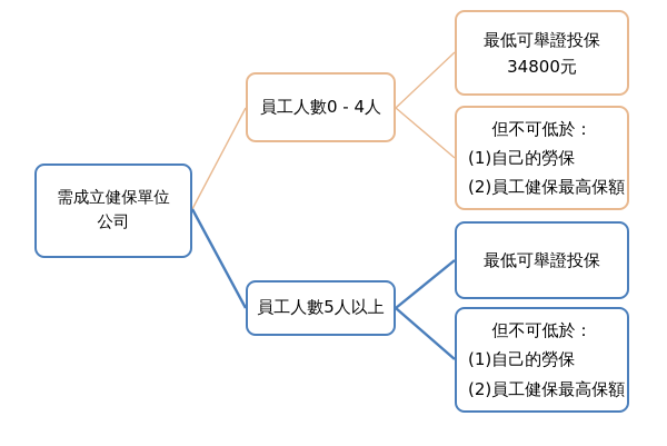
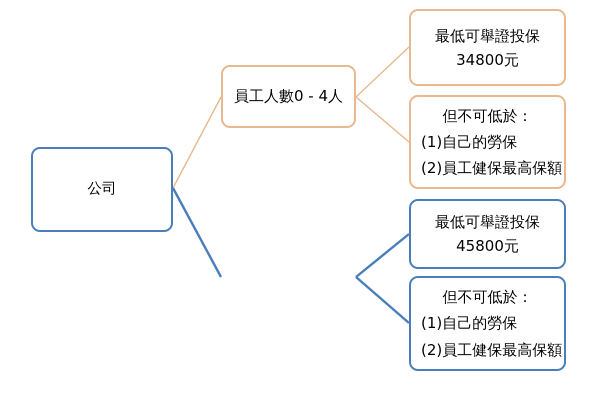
- 需成立健保單位
  公司
  員工人數0 - 4人
- 員工人數5人以上
  最低可舉證投保
  34800元
  但不可低於：
  (1)自己的勞保
  (2)員工健保最高保額
  最低可舉證投保
+ 45800元
  但不可低於：
  (1)自己的勞保
  (2)員工健保最高保額
